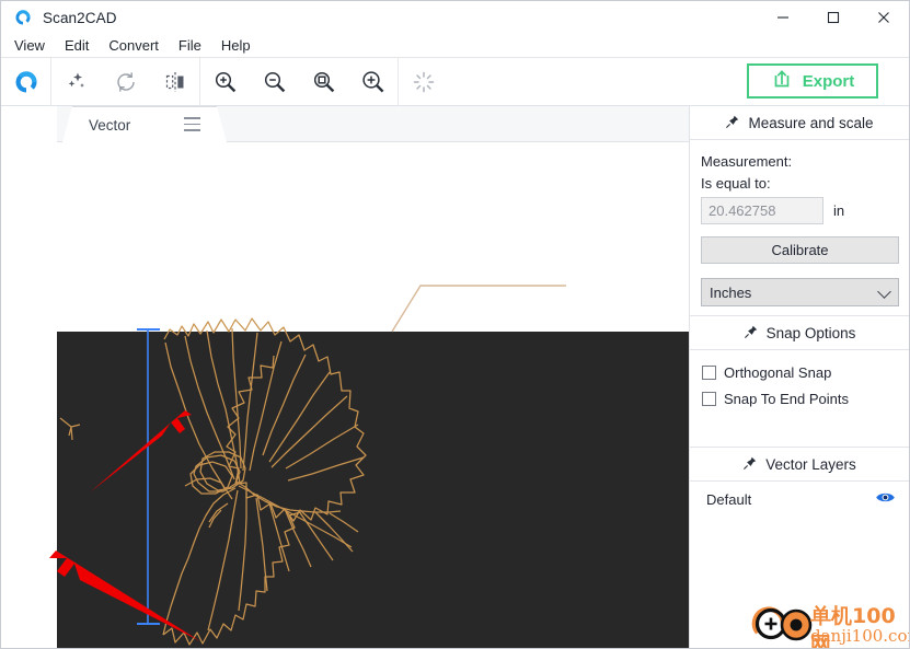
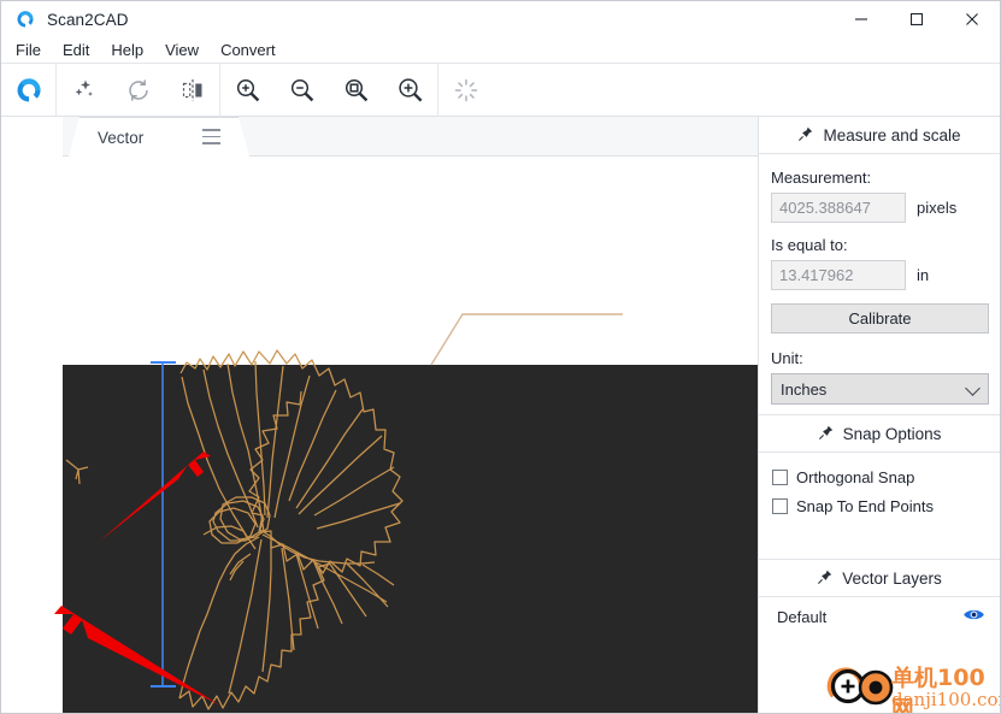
  Scan2CAD
- View
+ File
  Edit
- Convert
+ Help
- File
+ View
- Help
+ Convert
- Export
  Vector
  Measure and scale
  Measurement:
+ 4025.388647
+ pixels
  Is equal to:
- 20.462758
+ 13.417962
  in
  Calibrate
+ Unit:
  Inches
  Snap Options
  Orthogonal Snap
  Snap To End Points
  Vector Layers
  Default
  单机100网
  danji100.co
